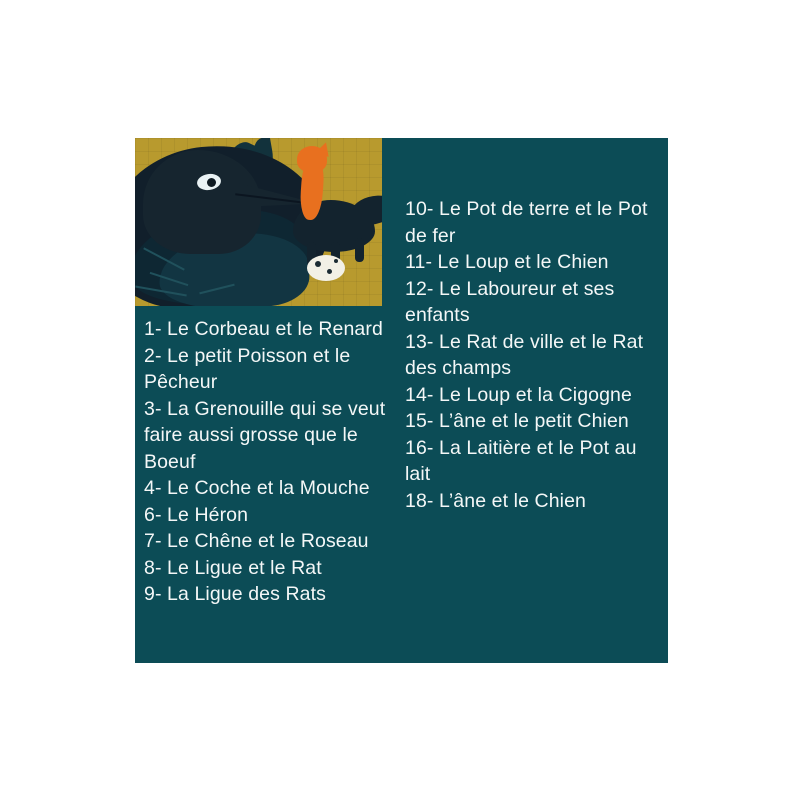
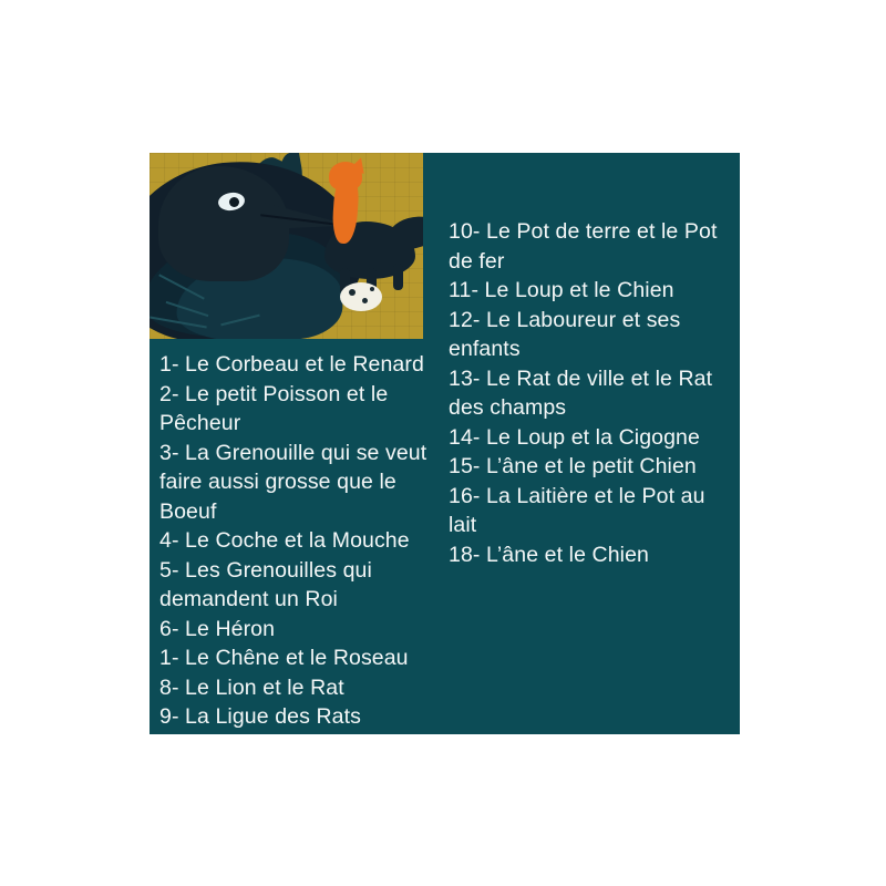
  1- Le Corbeau et le Renard
  2- Le petit Poisson et le Pêcheur
  3- La Grenouille qui se veut faire aussi grosse que le Boeuf
  4- Le Coche et la Mouche
+ 5- Les Grenouilles qui demandent un Roi
  6- Le Héron
- 7- Le Chêne et le Roseau
+ 1- Le Chêne et le Roseau
- 8- Le Ligue et le Rat
+ 8- Le Lion et le Rat
  9- La Ligue des Rats
  10- Le Pot de terre et le Pot de fer
  11- Le Loup et le Chien
  12- Le Laboureur et ses enfants
  13- Le Rat de ville et le Rat des champs
  14- Le Loup et la Cigogne
  15- L’âne et le petit Chien
  16- La Laitière et le Pot au lait
  18- L’âne et le Chien
